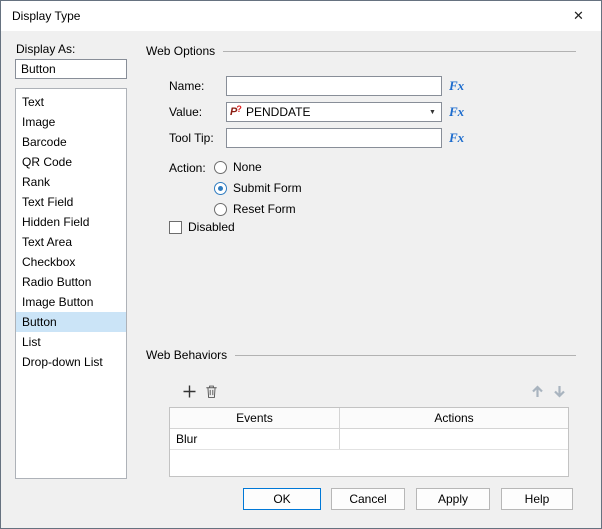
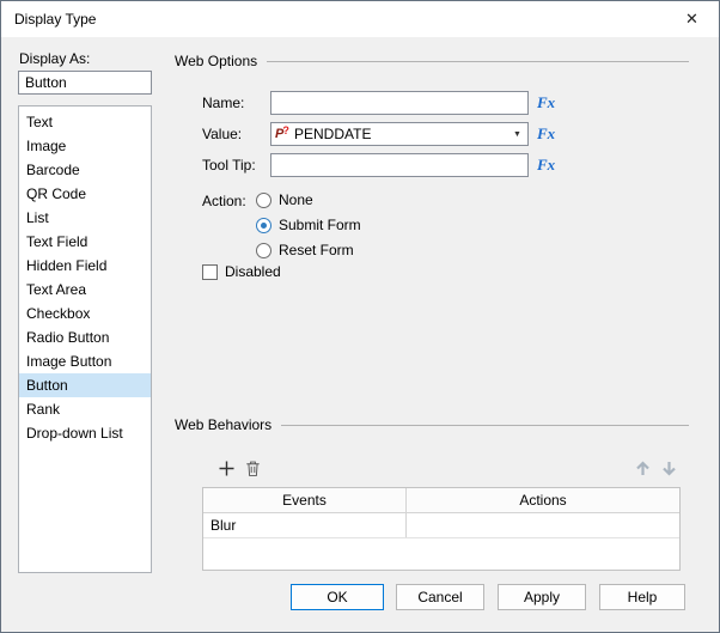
  Display Type
  ✕
  Display As:
  Button
  Text
  Image
  Barcode
  QR Code
- Rank
+ List
  Text Field
  Hidden Field
  Text Area
  Checkbox
  Radio Button
  Image Button
  Button
- List
+ Rank
  Drop-down List
  Web Options
  Name:
  Fx
  Value:
  P?
  PENDDATE
  Fx
  Tool Tip:
  Fx
  Action:
  None
  Submit Form
  Reset Form
  Disabled
  Web Behaviors
  Events
  Actions
  Blur
  OK
  Cancel
  Apply
  Help
